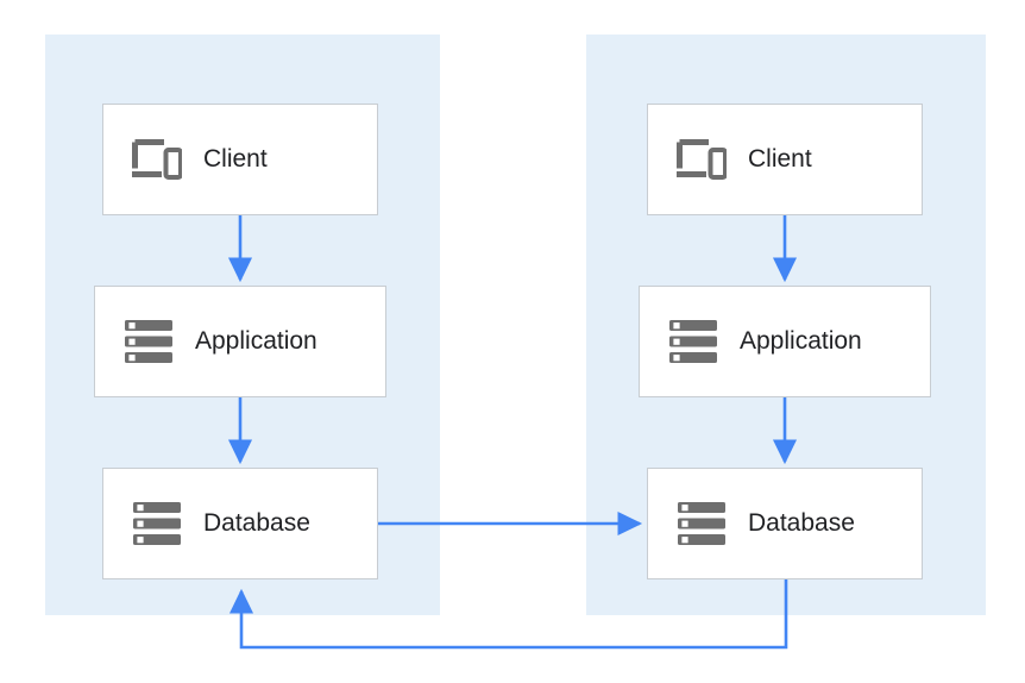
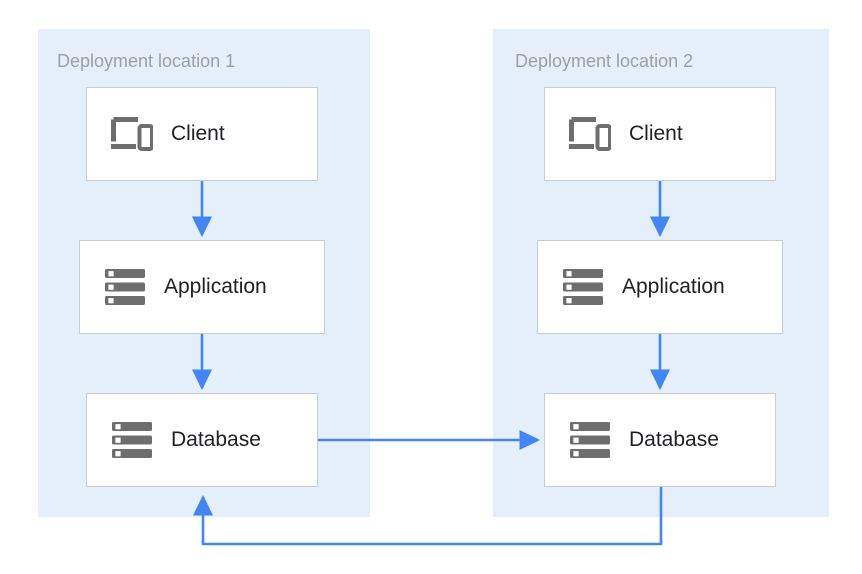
+ Deployment location 1
+ Deployment location 2
  Client
  Application
  Database
  Client
  Application
  Database
